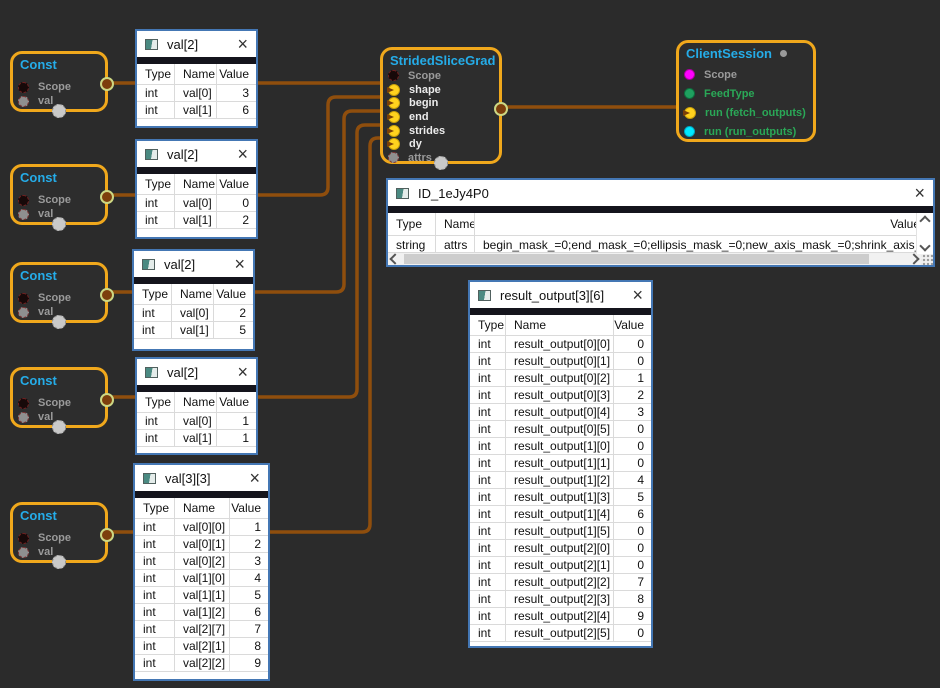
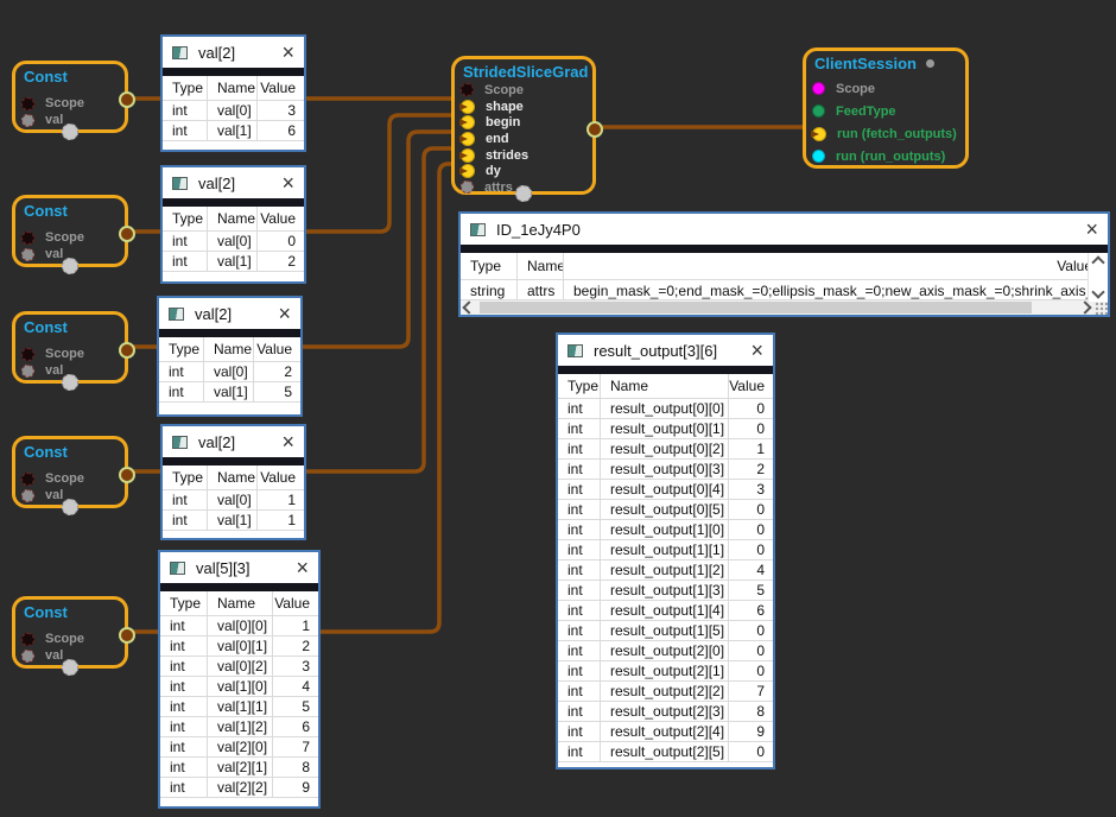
  Const
  Scope
  val
  Const
  Scope
  val
  Const
  Scope
  val
  Const
  Scope
  val
  Const
  Scope
  val
  StridedSliceGrad
  Scope
  shape
  begin
  end
  strides
  dy
  attrs
  ClientSession
  Scope
  FeedType
  run (fetch_outputs)
  run (run_outputs)
  val[2]
  ×
  Type
  Name
  Value
  int
  val[0]
  3
  int
  val[1]
  6
  val[2]
  ×
  Type
  Name
  Value
  int
  val[0]
  0
  int
  val[1]
  2
  val[2]
  ×
  Type
  Name
  Value
  int
  val[0]
  2
  int
  val[1]
  5
  val[2]
  ×
  Type
  Name
  Value
  int
  val[0]
  1
  int
  val[1]
  1
- val[3][3]
+ val[5][3]
  ×
  Type
  Name
  Value
  int
  val[0][0]
  1
  int
  val[0][1]
  2
  int
  val[0][2]
  3
  int
  val[1][0]
  4
  int
  val[1][1]
  5
  int
  val[1][2]
  6
  int
- val[2][7]
+ val[2][0]
  7
  int
  val[2][1]
  8
  int
  val[2][2]
  9
  ID_1eJy4P0
  ×
  Type
  Name
  Valu
  string
  attrs
  begin_mask_=0;end_mask_=0;ellipsis_mask_=0;new_axis_mask_=0;shrink_axis
  result_output[3][6]
  ×
  Type
  Name
  Value
  int
  result_output[0][0]
  0
  int
  result_output[0][1]
  0
  int
  result_output[0][2]
  1
  int
  result_output[0][3]
  2
  int
  result_output[0][4]
  3
  int
  result_output[0][5]
  0
  int
  result_output[1][0]
  0
  int
  result_output[1][1]
  0
  int
  result_output[1][2]
  4
  int
  result_output[1][3]
  5
  int
  result_output[1][4]
  6
  int
  result_output[1][5]
  0
  int
  result_output[2][0]
  0
  int
  result_output[2][1]
  0
  int
  result_output[2][2]
  7
  int
  result_output[2][3]
  8
  int
  result_output[2][4]
  9
  int
  result_output[2][5]
  0
